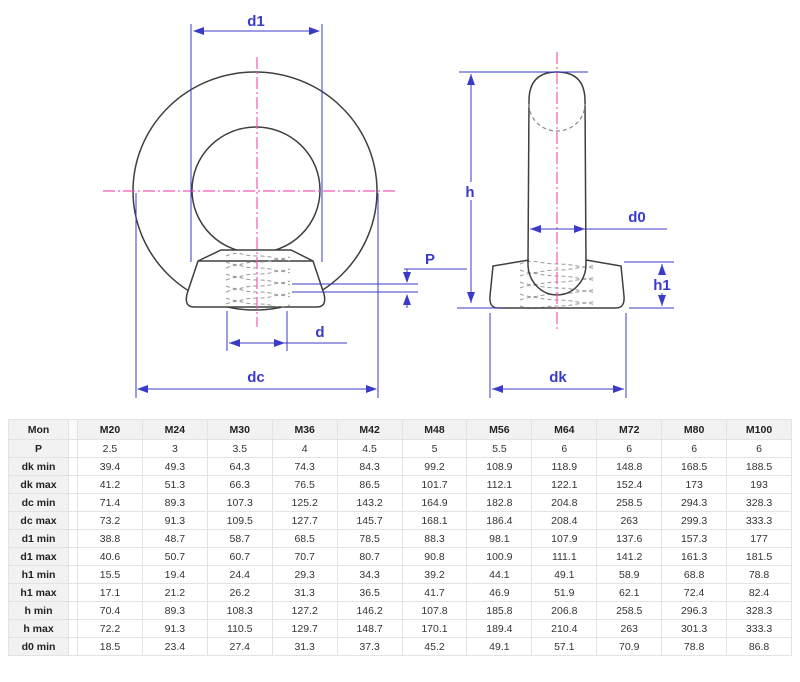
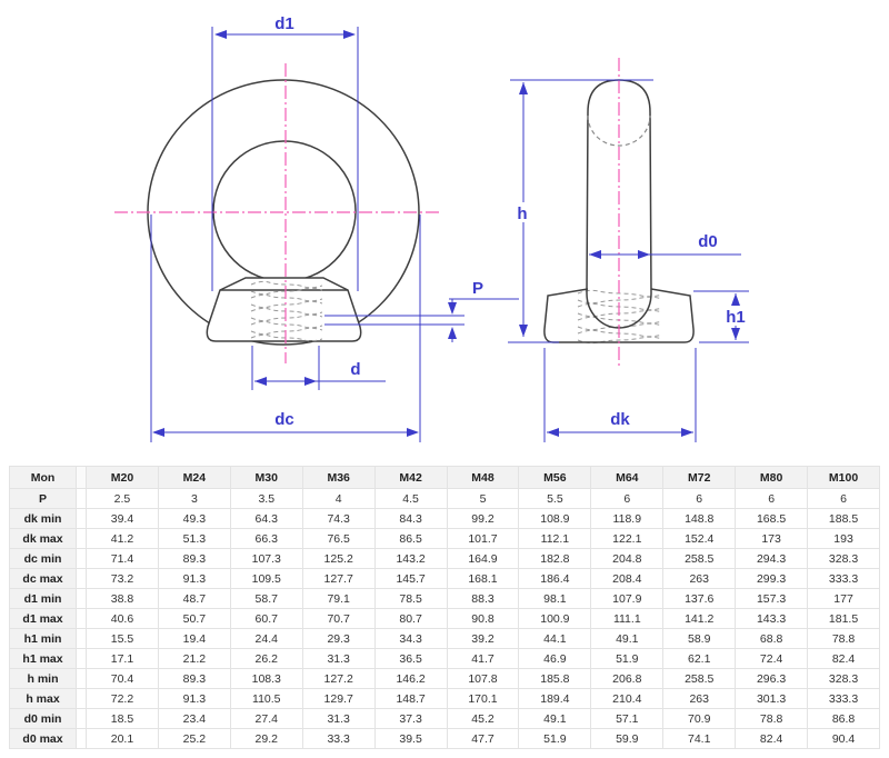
  d1
  dc
  d
  P
  h
  d0
  h1
  dk
  Mon		M20	M24	M30	M36	M42	M48	M56	M64	M72	M80	M100
  P		2.5	3	3.5	4	4.5	5	5.5	6	6	6	6
  dk min		39.4	49.3	64.3	74.3	84.3	99.2	108.9	118.9	148.8	168.5	188.5
  dk max		41.2	51.3	66.3	76.5	86.5	101.7	112.1	122.1	152.4	173	193
  dc min		71.4	89.3	107.3	125.2	143.2	164.9	182.8	204.8	258.5	294.3	328.3
  dc max		73.2	91.3	109.5	127.7	145.7	168.1	186.4	208.4	263	299.3	333.3
- d1 min		38.8	48.7	58.7	68.5	78.5	88.3	98.1	107.9	137.6	157.3	177
+ d1 min		38.8	48.7	58.7	79.1	78.5	88.3	98.1	107.9	137.6	157.3	177
- d1 max		40.6	50.7	60.7	70.7	80.7	90.8	100.9	111.1	141.2	161.3	181.5
+ d1 max		40.6	50.7	60.7	70.7	80.7	90.8	100.9	111.1	141.2	143.3	181.5
  h1 min		15.5	19.4	24.4	29.3	34.3	39.2	44.1	49.1	58.9	68.8	78.8
  h1 max		17.1	21.2	26.2	31.3	36.5	41.7	46.9	51.9	62.1	72.4	82.4
  h min		70.4	89.3	108.3	127.2	146.2	107.8	185.8	206.8	258.5	296.3	328.3
  h max		72.2	91.3	110.5	129.7	148.7	170.1	189.4	210.4	263	301.3	333.3
  d0 min		18.5	23.4	27.4	31.3	37.3	45.2	49.1	57.1	70.9	78.8	86.8
+ d0 max		20.1	25.2	29.2	33.3	39.5	47.7	51.9	59.9	74.1	82.4	90.4
